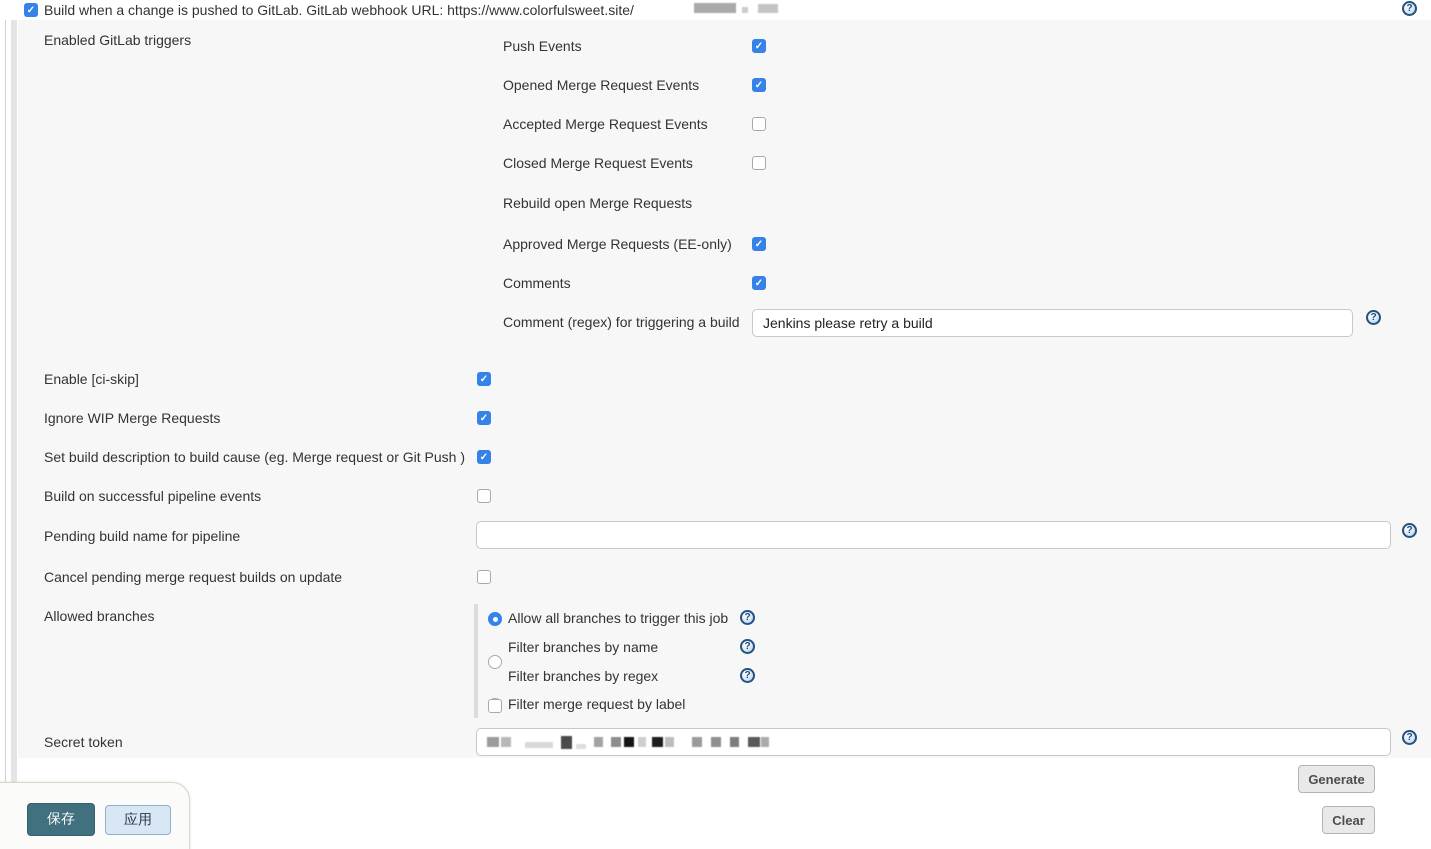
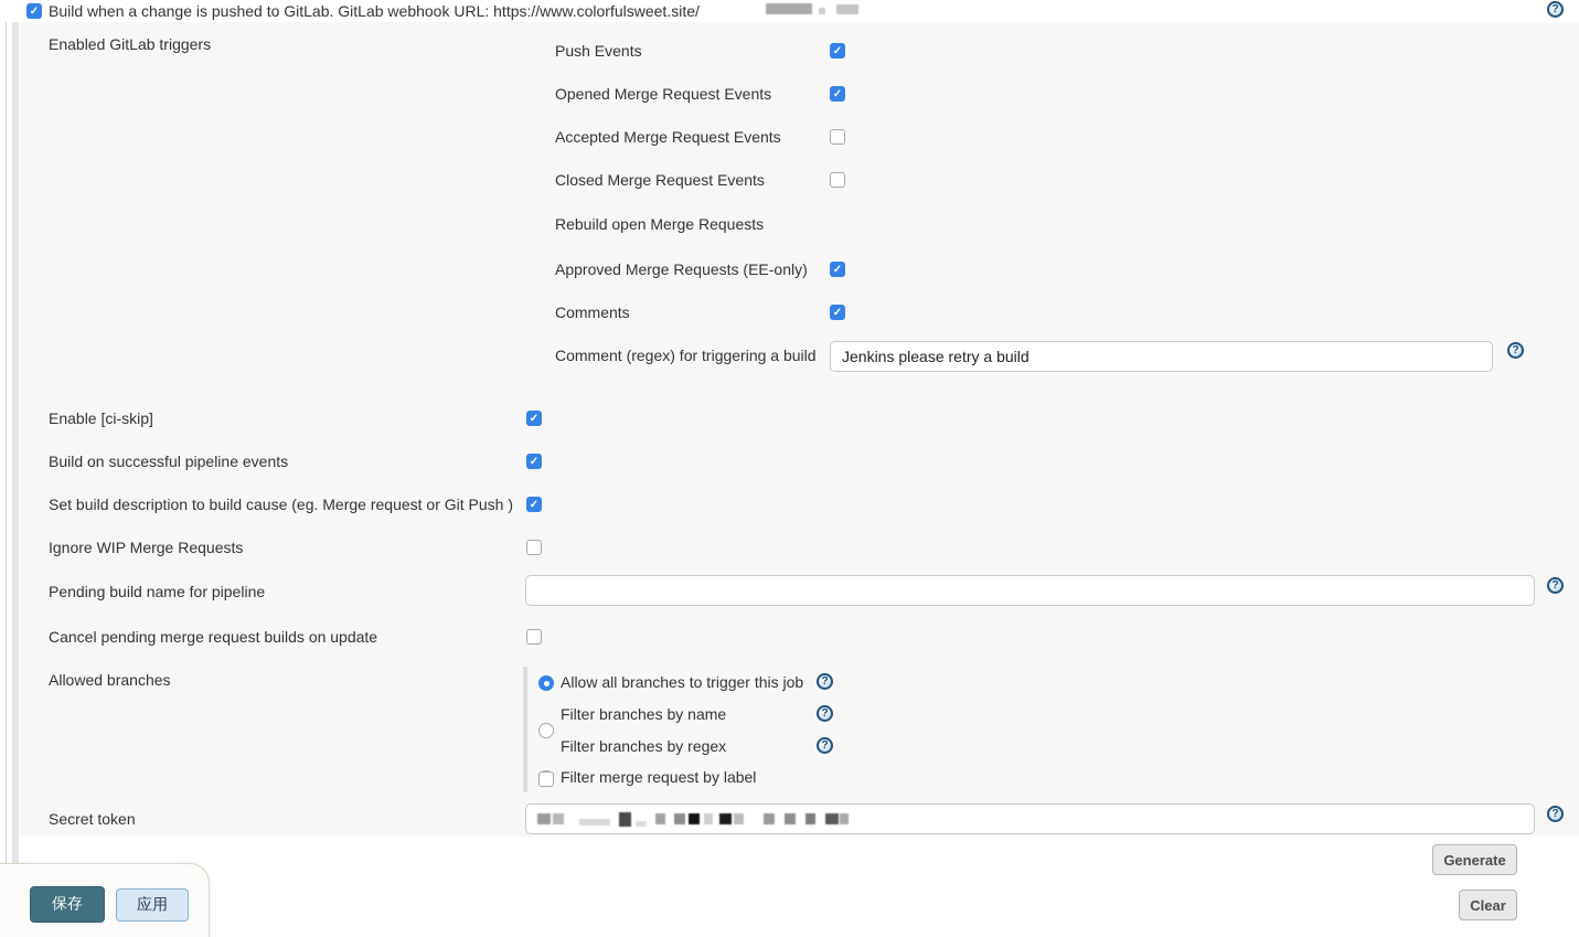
  Build when a change is pushed to GitLab. GitLab webhook URL: https://www.colorfulsweet.site/
  Enabled GitLab triggers
  Push Events
  Opened Merge Request Events
  Accepted Merge Request Events
  Closed Merge Request Events
  Rebuild open Merge Requests
  Approved Merge Requests (EE-only)
  Comments
  Comment (regex) for triggering a build
  Jenkins please retry a build
  Enable [ci-skip]
- Ignore WIP Merge Requests
+ Build on successful pipeline events
  Set build description to build cause (eg. Merge request or Git Push )
- Build on successful pipeline events
+ Ignore WIP Merge Requests
  Pending build name for pipeline
  Cancel pending merge request builds on update
  Allowed branches
  Allow all branches to trigger this job
  Filter branches by name
  Filter branches by regex
  Filter merge request by label
  Secret token
  Generate
  Clear
  保存
  应用
